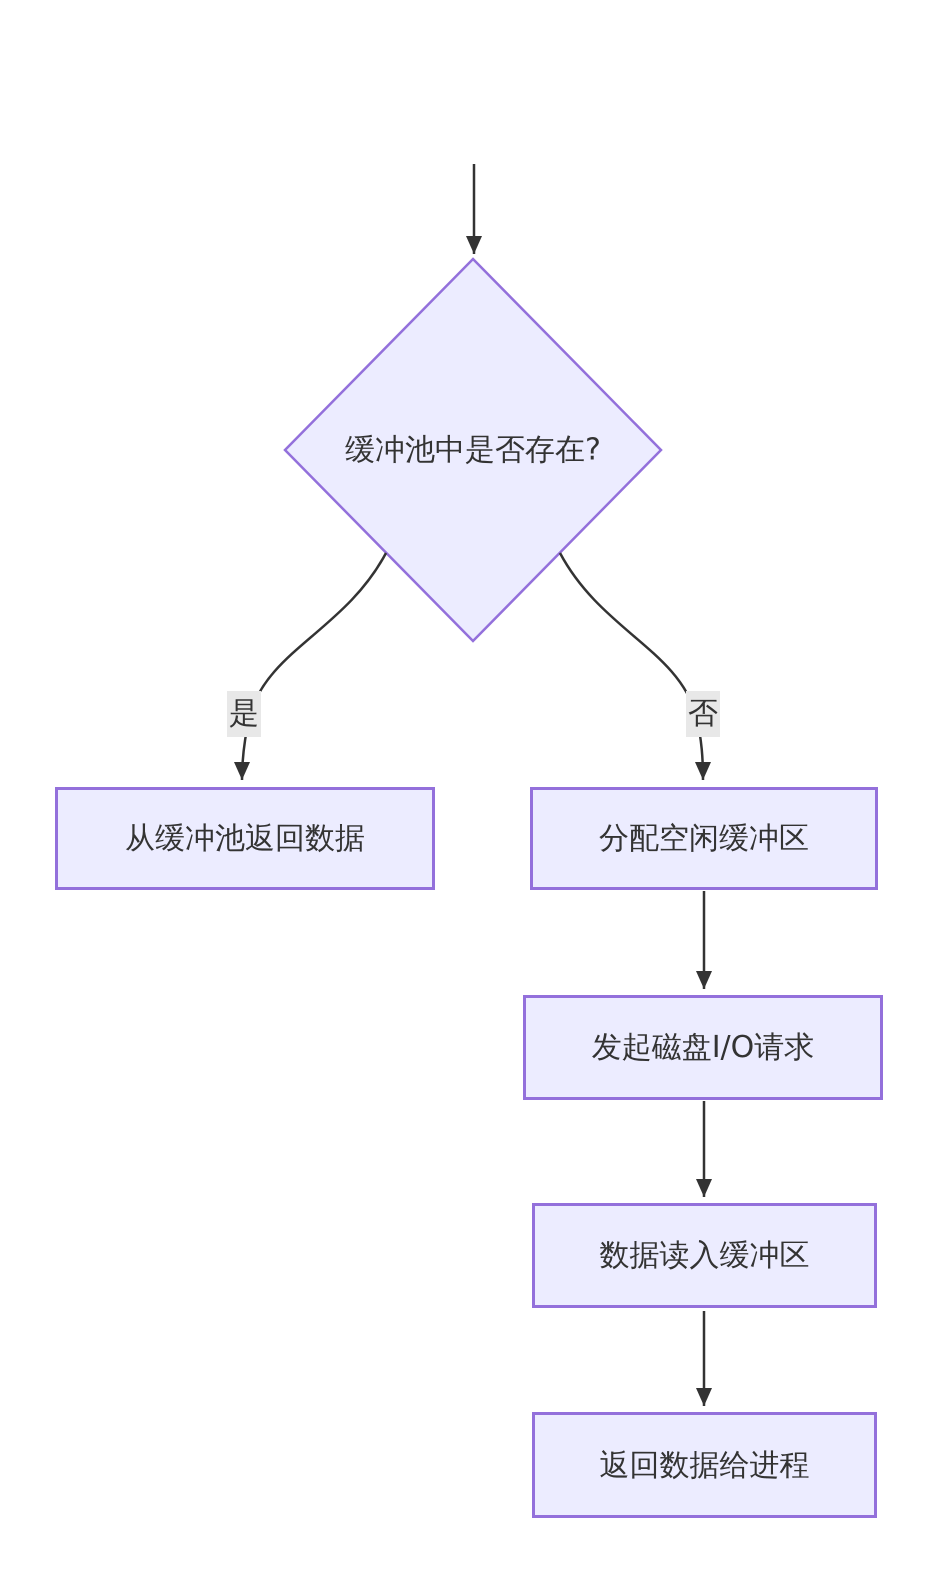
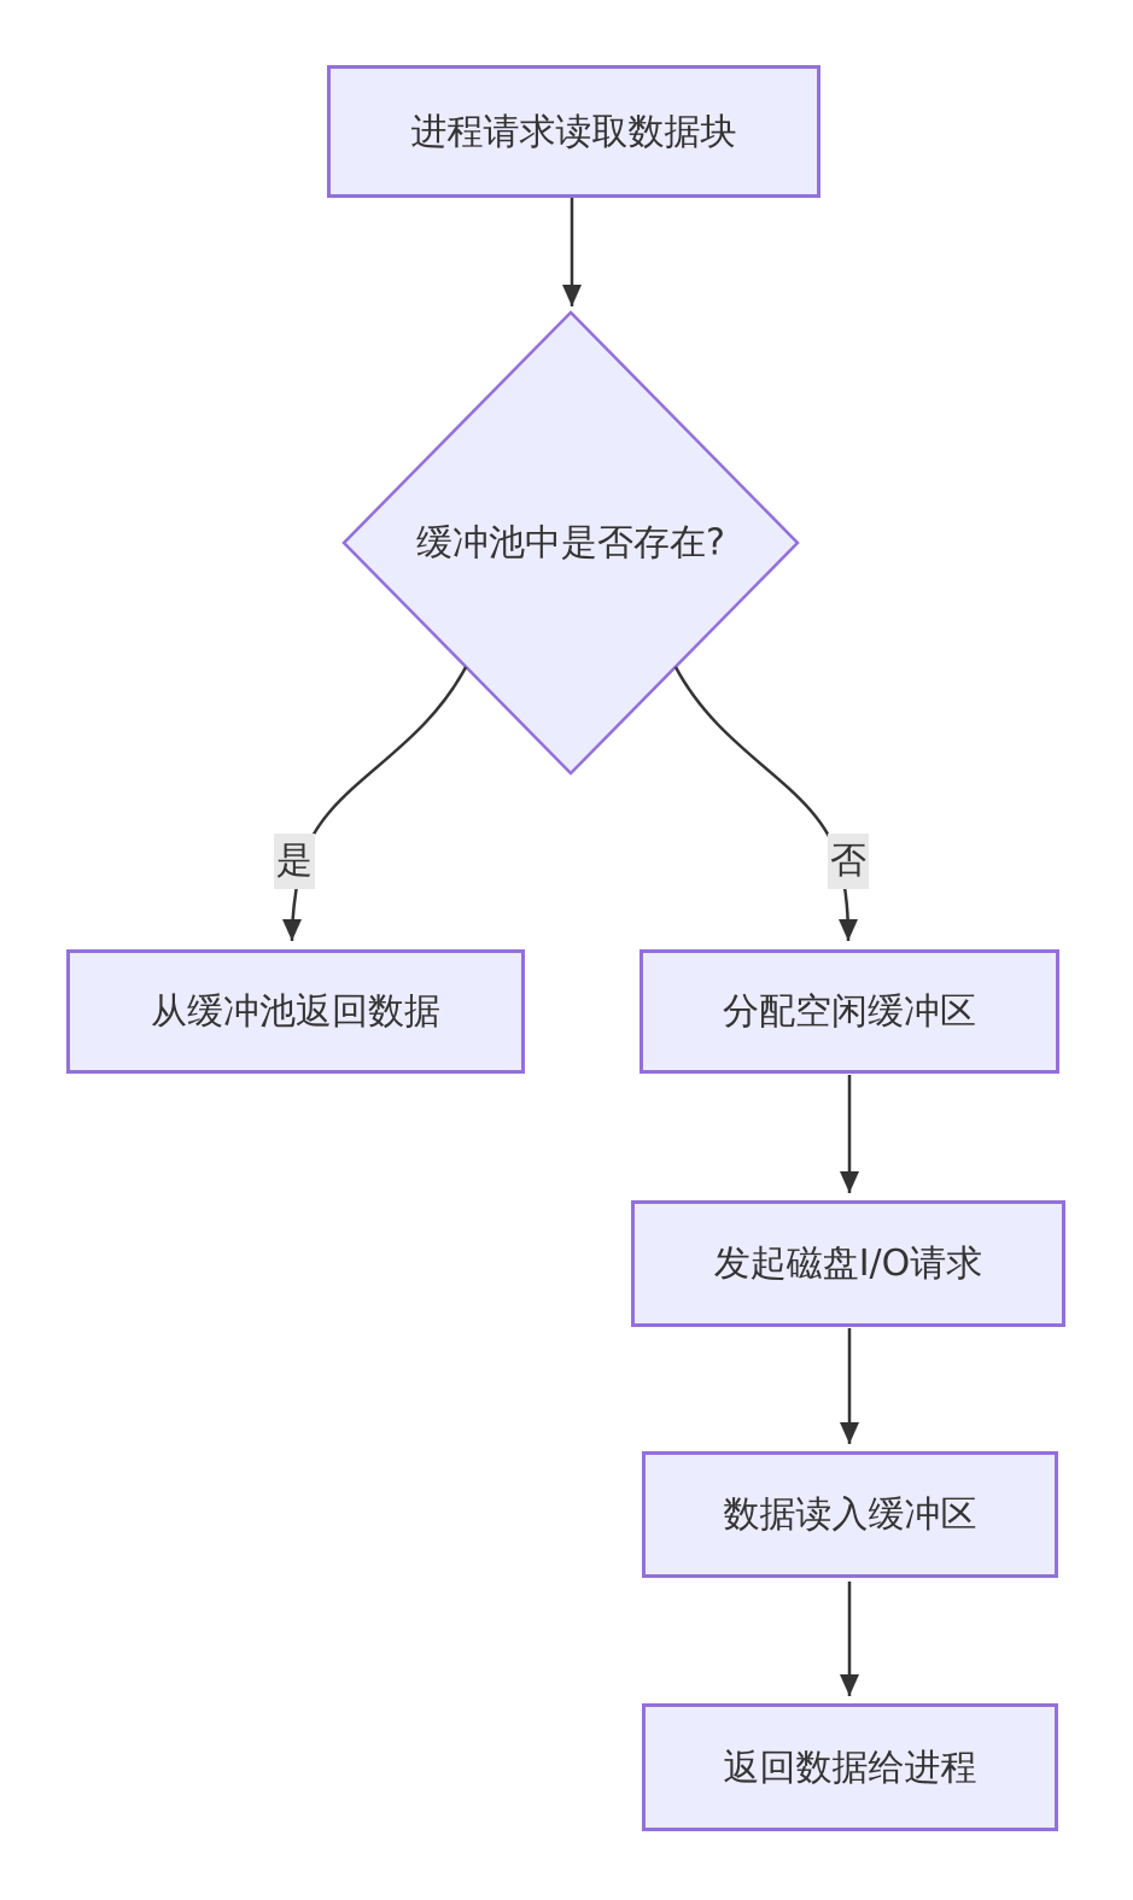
+ 进程请求读取数据块
  从缓冲池返回数据
  分配空闲缓冲区
  发起磁盘I/O请求
  数据读入缓冲区
  返回数据给进程
  缓冲池中是否存在?
  是
  否
